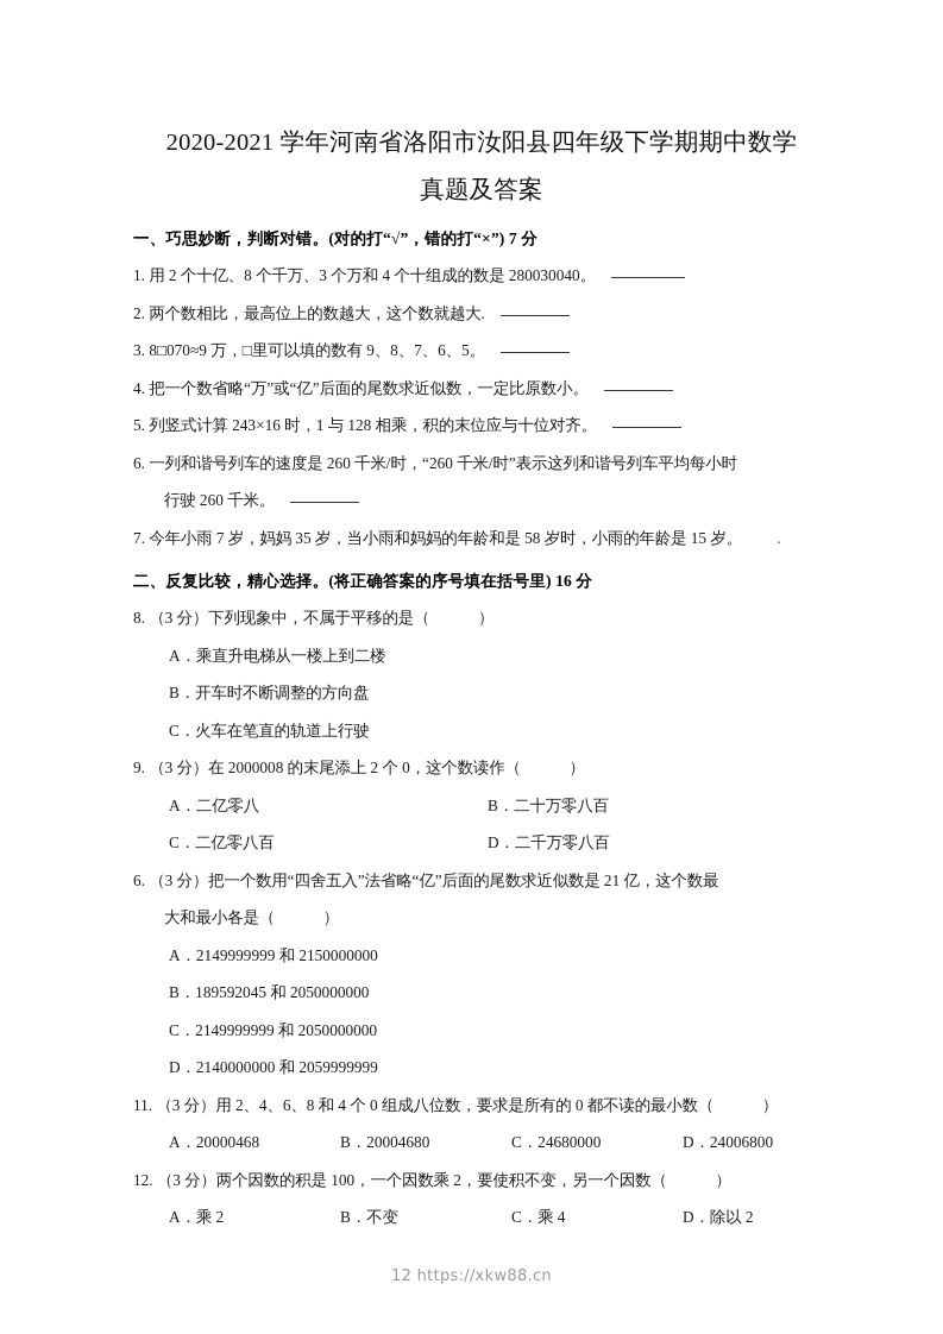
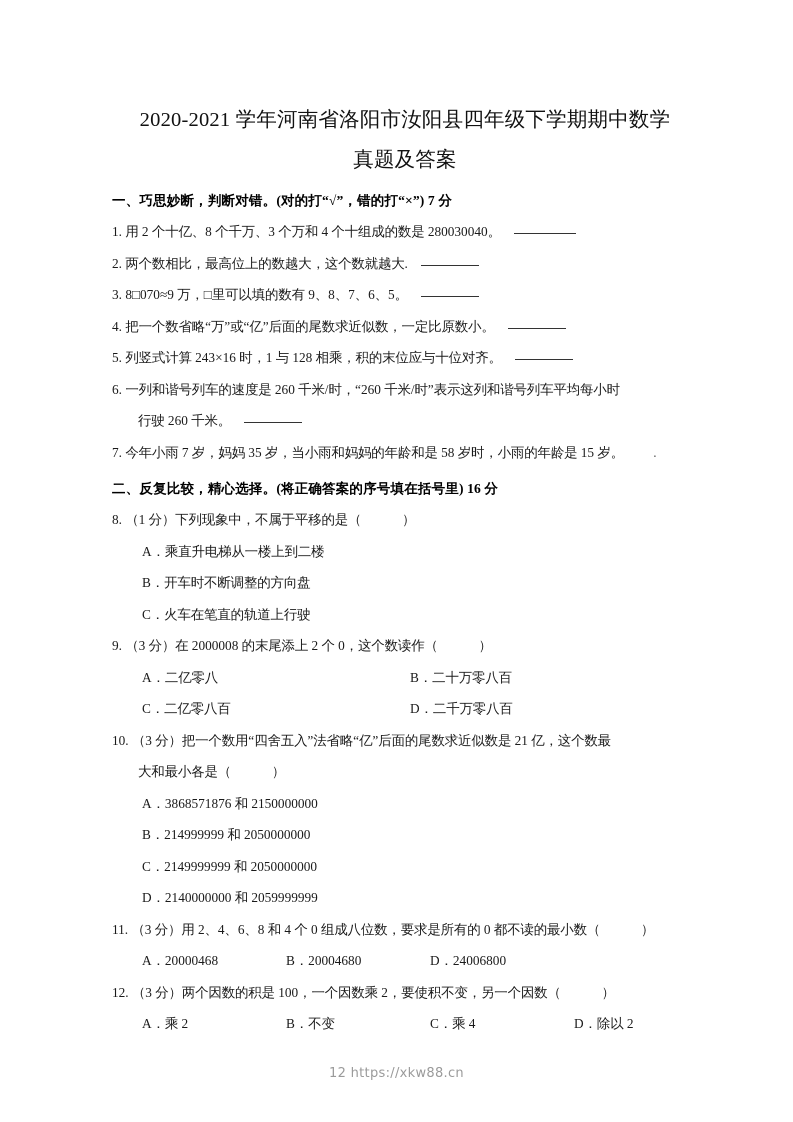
  2020-2021 学年河南省洛阳市汝阳县四年级下学期期中数学
  真题及答案
  一、巧思妙断，判断对错。(对的打“√”，错的打“×”) 7 分
  1. 用 2 个十亿、8 个千万、3 个万和 4 个十组成的数是 280030040。
  2. 两个数相比，最高位上的数越大，这个数就越大.
  3. 8□070≈9 万，□里可以填的数有 9、8、7、6、5。
  4. 把一个数省略“万”或“亿”后面的尾数求近似数，一定比原数小。
  5. 列竖式计算 243×16 时，1 与 128 相乘，积的末位应与十位对齐。
  6. 一列和谐号列车的速度是 260 千米/时，“260 千米/时”表示这列和谐号列车平均每小时
  行驶 260 千米。
  7. 今年小雨 7 岁，妈妈 35 岁，当小雨和妈妈的年龄和是 58 岁时，小雨的年龄是 15 岁。 .
  二、反复比较，精心选择。(将正确答案的序号填在括号里) 16 分
- 8. （3 分）下列现象中，不属于平移的是（ ）
+ 8. （1 分）下列现象中，不属于平移的是（ ）
  A．乘直升电梯从一楼上到二楼
  B．开车时不断调整的方向盘
  C．火车在笔直的轨道上行驶
  9. （3 分）在 2000008 的末尾添上 2 个 0，这个数读作（ ）
  A．二亿零八
  B．二十万零八百
  C．二亿零八百
  D．二千万零八百
- 6. （3 分）把一个数用“四舍五入”法省略“亿”后面的尾数求近似数是 21 亿，这个数最
+ 10. （3 分）把一个数用“四舍五入”法省略“亿”后面的尾数求近似数是 21 亿，这个数最
  大和最小各是（ ）
- A．2149999999 和 2150000000
+ A．3868571876 和 2150000000
- B．189592045 和 2050000000
+ B．214999999 和 2050000000
  C．2149999999 和 2050000000
  D．2140000000 和 2059999999
  11. （3 分）用 2、4、6、8 和 4 个 0 组成八位数，要求是所有的 0 都不读的最小数（ ）
  A．20000468
  B．20004680
- C．24680000
  D．24006800
  12. （3 分）两个因数的积是 100，一个因数乘 2，要使积不变，另一个因数（ ）
  A．乘 2
  B．不变
  C．乘 4
  D．除以 2
  12 https://xkw88.cn
